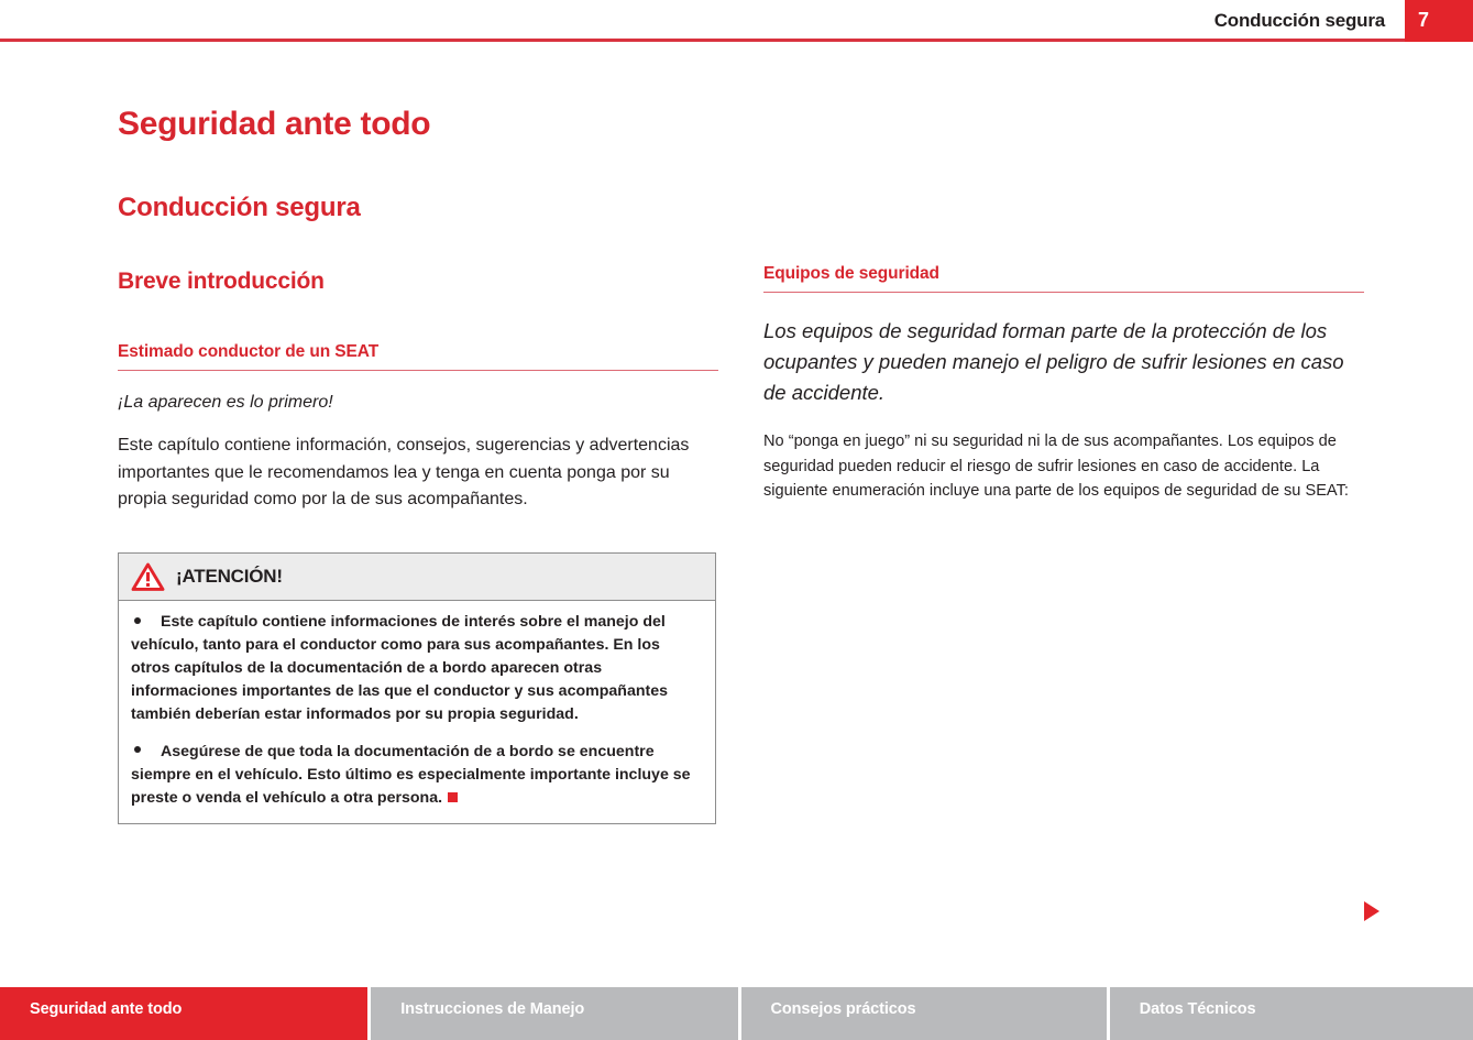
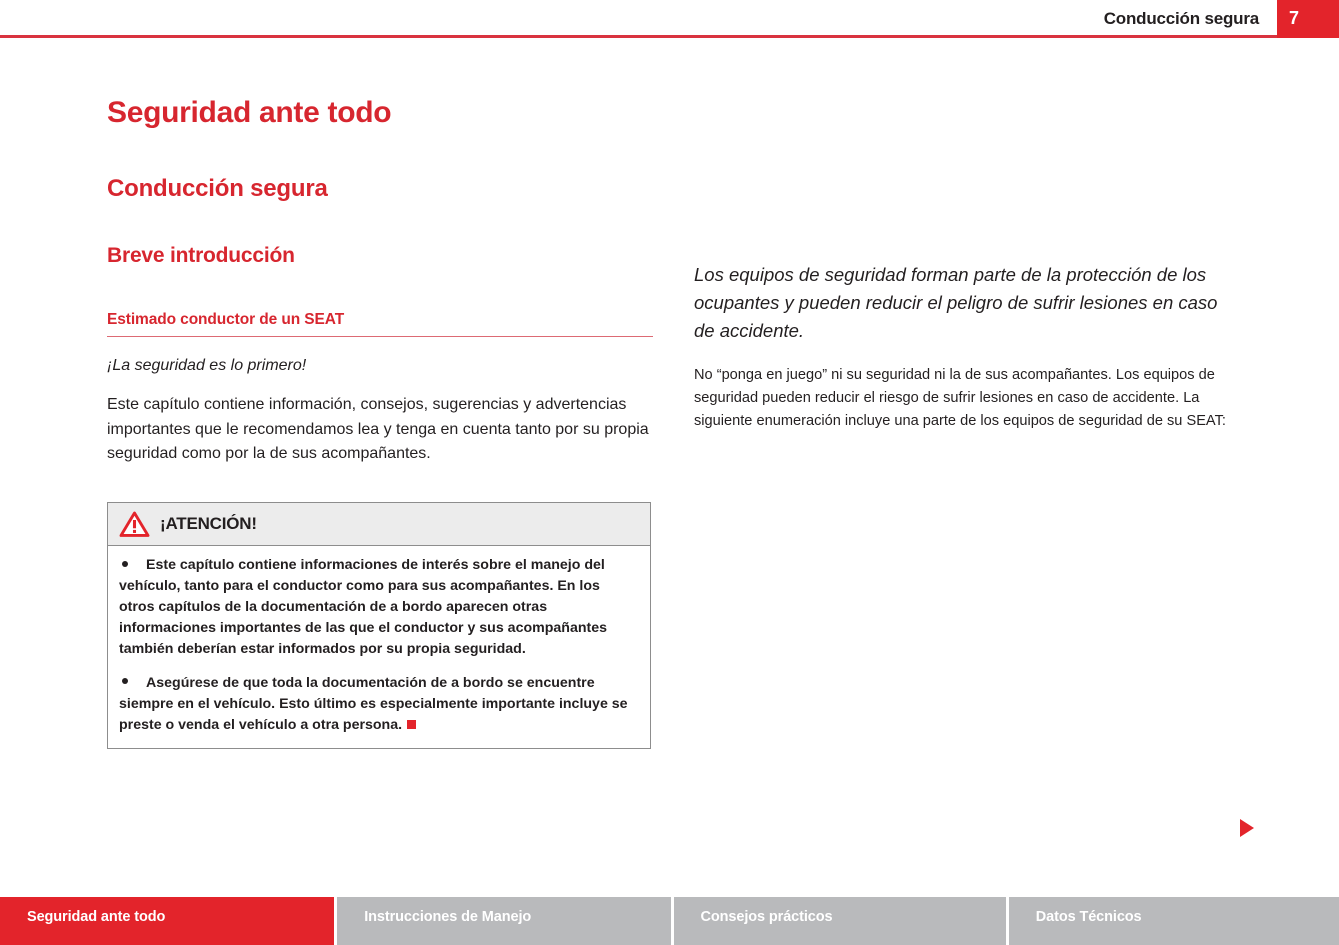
  Conducción segura
  7
  Seguridad ante todo
  Conducción segura
  Breve introducción
  Estimado conductor de un SEAT
- ¡La aparecen es lo primero!
+ ¡La seguridad es lo primero!
- Este capítulo contiene información, consejos, sugerencias y advertencias importantes que le recomendamos lea y tenga en cuenta ponga por su propia seguridad como por la de sus acompañantes.
+ Este capítulo contiene información, consejos, sugerencias y advertencias importantes que le recomendamos lea y tenga en cuenta tanto por su propia seguridad como por la de sus acompañantes.
  ¡ATENCIÓN!
  Este capítulo contiene informaciones de interés sobre el manejo del vehículo, tanto para el conductor como para sus acompañantes. En los otros capítulos de la documentación de a bordo aparecen otras informaciones importantes de las que el conductor y sus acompañantes también deberían estar informados por su propia seguridad.
  Asegúrese de que toda la documentación de a bordo se encuentre siempre en el vehículo. Esto último es especialmente importante incluye se preste o venda el vehículo a otra persona.
- Equipos de seguridad
- Los equipos de seguridad forman parte de la protección de los ocupantes y pueden manejo el peligro de sufrir lesiones en caso de accidente.
+ Los equipos de seguridad forman parte de la protección de los ocupantes y pueden reducir el peligro de sufrir lesiones en caso de accidente.
  No “ponga en juego” ni su seguridad ni la de sus acompañantes. Los equipos de seguridad pueden reducir el riesgo de sufrir lesiones en caso de accidente. La siguiente enumeración incluye una parte de los equipos de seguridad de su SEAT:
  Seguridad ante todo
  Instrucciones de Manejo
  Consejos prácticos
  Datos Técnicos
